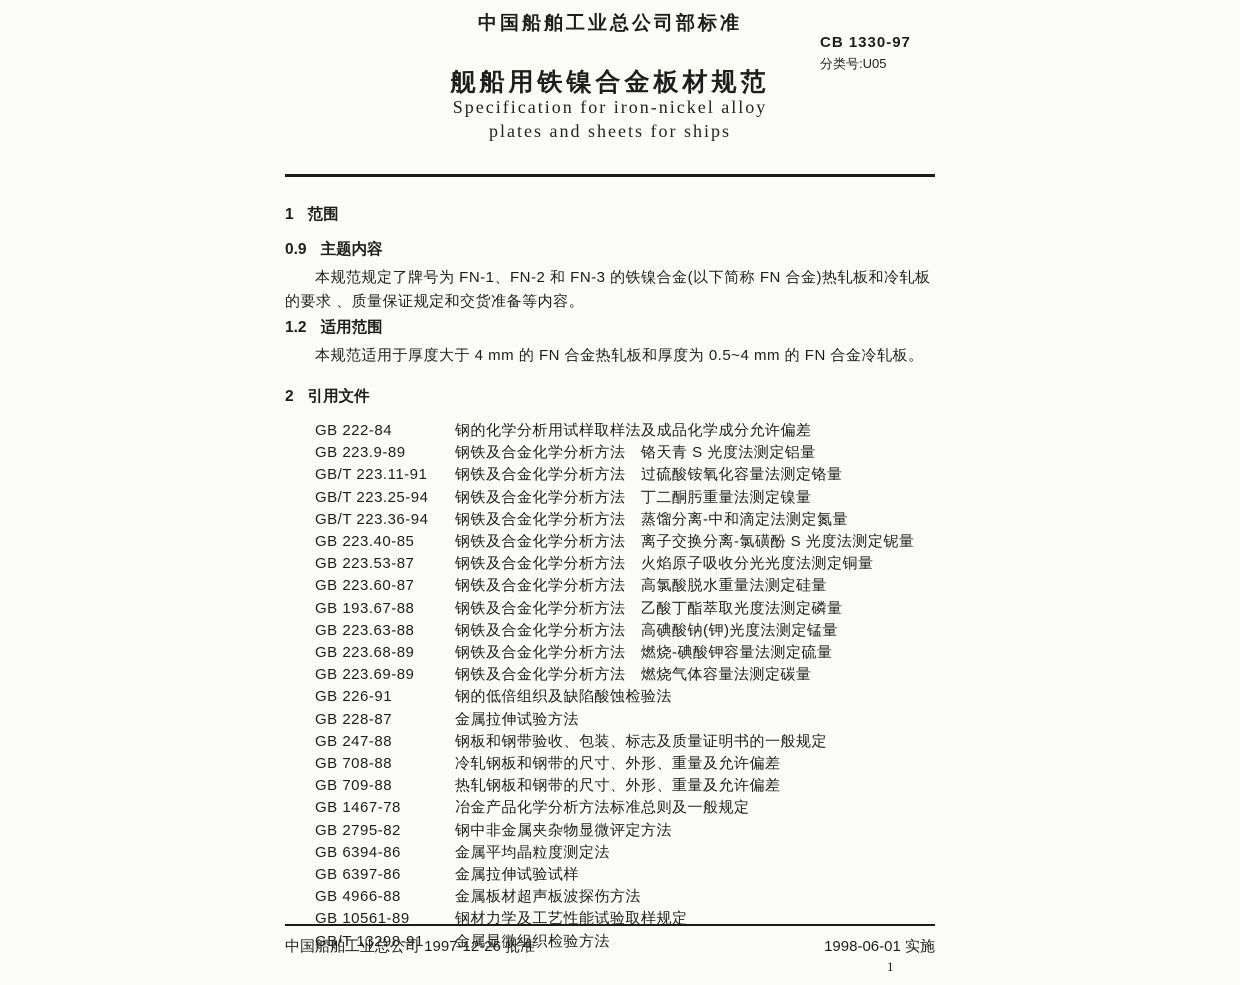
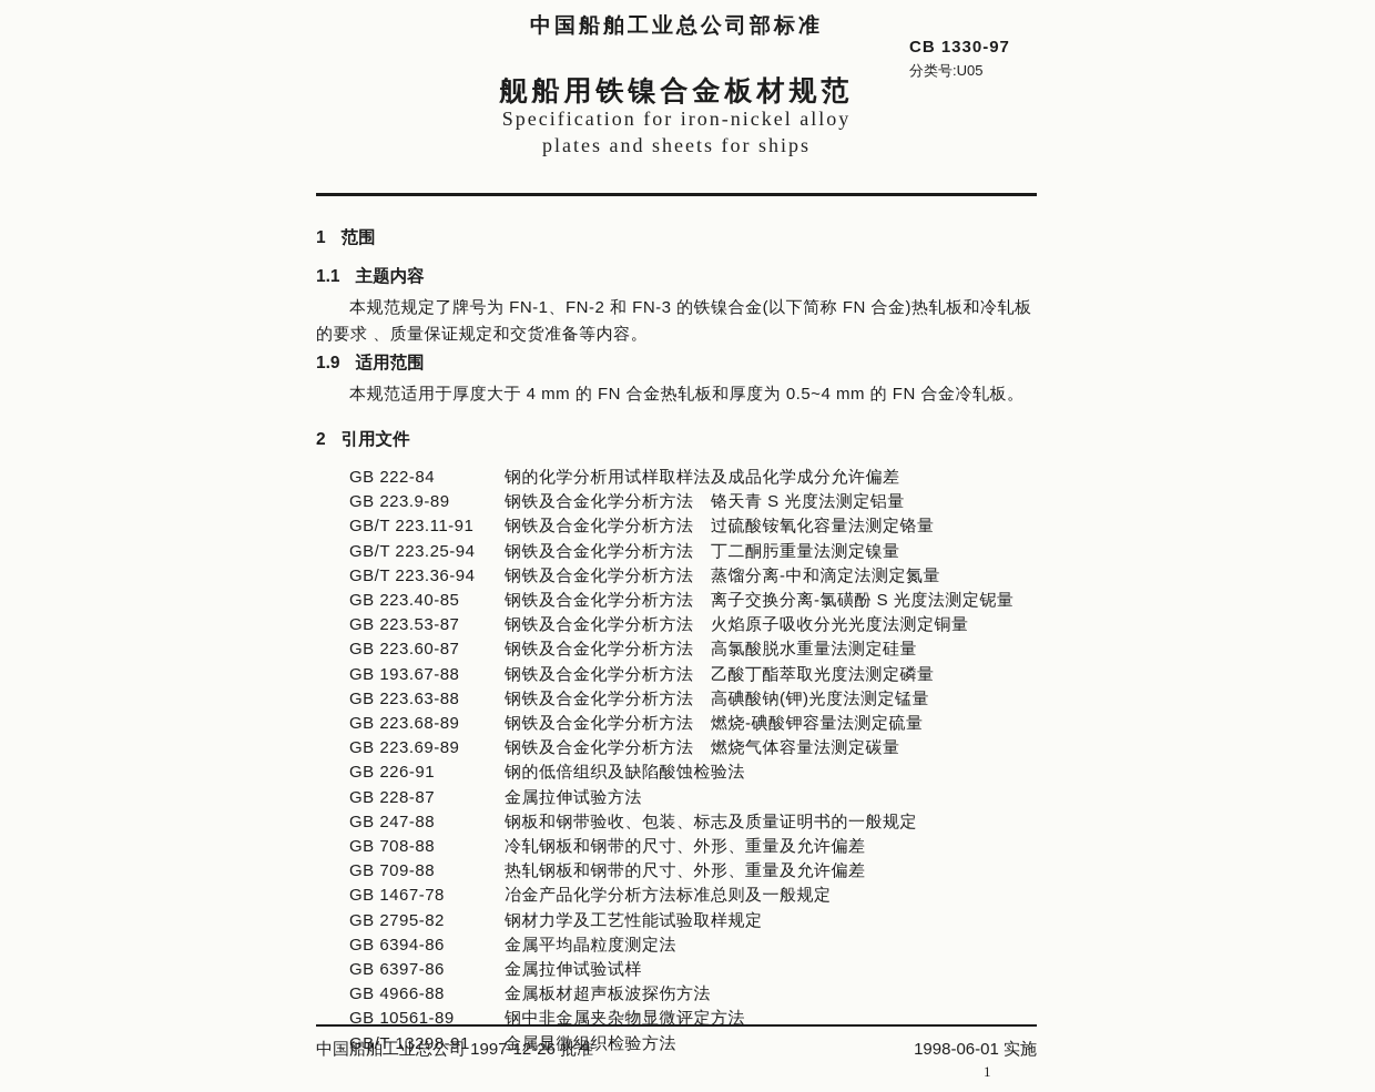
  中国船舶工业总公司部标准
  CB 1330-97
  分类号:U05
  舰船用铁镍合金板材规范
  Specification for iron-nickel alloy
  plates and sheets for ships
  1
  范围
- 0.9
+ 1.1
  主题内容
  本规范规定了牌号为 FN-1、FN-2 和 FN-3 的铁镍合金(以下简称 FN 合金)热轧板和冷轧板的要求 、质量保证规定和交货准备等内容。
- 1.2
+ 1.9
  适用范围
  本规范适用于厚度大于 4 mm 的 FN 合金热轧板和厚度为 0.5~4 mm 的 FN 合金冷轧板。
  2
  引用文件
  GB 222-84
  钢的化学分析用试样取样法及成品化学成分允许偏差
  GB 223.9-89
  钢铁及合金化学分析方法 铬天青 S 光度法测定铝量
  GB/T 223.11-91
  钢铁及合金化学分析方法 过硫酸铵氧化容量法测定铬量
  GB/T 223.25-94
  钢铁及合金化学分析方法 丁二酮肟重量法测定镍量
  GB/T 223.36-94
  钢铁及合金化学分析方法 蒸馏分离-中和滴定法测定氮量
  GB 223.40-85
  钢铁及合金化学分析方法 离子交换分离-氯磺酚 S 光度法测定铌量
  GB 223.53-87
  钢铁及合金化学分析方法 火焰原子吸收分光光度法测定铜量
  GB 223.60-87
  钢铁及合金化学分析方法 高氯酸脱水重量法测定硅量
  GB 193.67-88
  钢铁及合金化学分析方法 乙酸丁酯萃取光度法测定磷量
  GB 223.63-88
  钢铁及合金化学分析方法 高碘酸钠(钾)光度法测定锰量
  GB 223.68-89
  钢铁及合金化学分析方法 燃烧-碘酸钾容量法测定硫量
  GB 223.69-89
  钢铁及合金化学分析方法 燃烧气体容量法测定碳量
  GB 226-91
  钢的低倍组织及缺陷酸蚀检验法
  GB 228-87
  金属拉伸试验方法
  GB 247-88
  钢板和钢带验收、包装、标志及质量证明书的一般规定
  GB 708-88
  冷轧钢板和钢带的尺寸、外形、重量及允许偏差
  GB 709-88
  热轧钢板和钢带的尺寸、外形、重量及允许偏差
  GB 1467-78
  冶金产品化学分析方法标准总则及一般规定
  GB 2795-82
- 钢中非金属夹杂物显微评定方法
+ 钢材力学及工艺性能试验取样规定
  GB 6394-86
  金属平均晶粒度测定法
  GB 6397-86
  金属拉伸试验试样
  GB 4966-88
  金属板材超声板波探伤方法
  GB 10561-89
- 钢材力学及工艺性能试验取样规定
+ 钢中非金属夹杂物显微评定方法
  GB/T 13298-91
  金属显微组织检验方法
  中国船舶工业总公司 1997-12-26 批准
  1998-06-01 实施
  1
